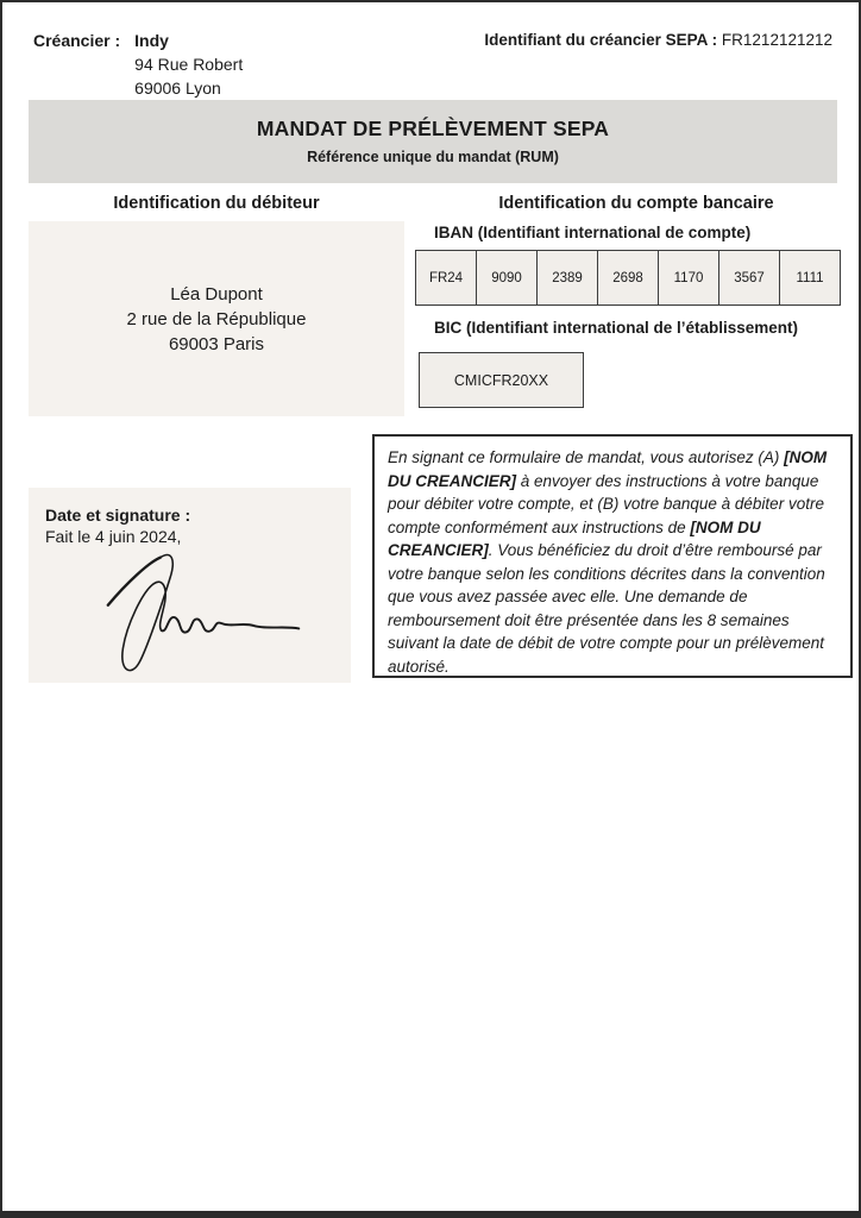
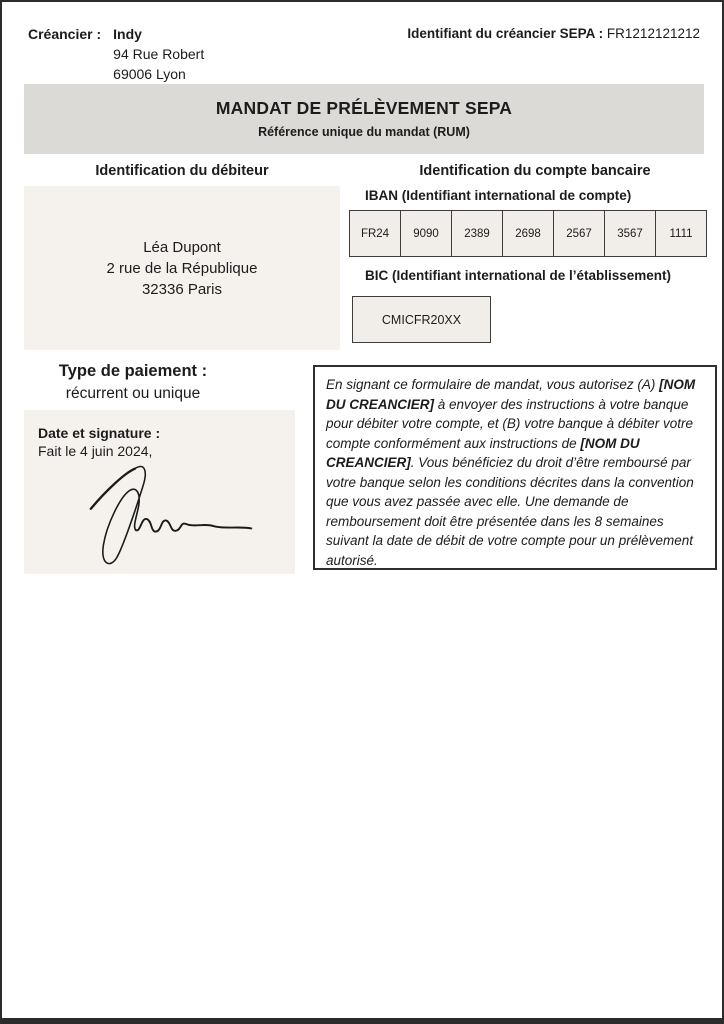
  Créancier :
  Indy
  94 Rue Robert
  69006 Lyon
  Identifiant du créancier SEPA : FR1212121212
  MANDAT DE PRÉLÈVEMENT SEPA
  Référence unique du mandat (RUM)
  Identification du débiteur
  Identification du compte bancaire
  Léa Dupont
  2 rue de la République
- 69003 Paris
+ 32336 Paris
  IBAN (Identifiant international de compte)
  FR24
  9090
  2389
  2698
- 1170
+ 2567
  3567
  1111
  BIC (Identifiant international de l’établissement)
  CMICFR20XX
+ Type de paiement :
+ récurrent ou unique
  Date et signature :
  Fait le 4 juin 2024,
  En signant ce formulaire de mandat, vous autorisez (A) [NOM DU CREANCIER] à envoyer des instructions à votre banque pour débiter votre compte, et (B) votre banque à débiter votre compte conformément aux instructions de [NOM DU CREANCIER]. Vous bénéficiez du droit d’être remboursé par votre banque selon les conditions décrites dans la convention que vous avez passée avec elle. Une demande de remboursement doit être présentée dans les 8 semaines suivant la date de débit de votre compte pour un prélèvement autorisé.
